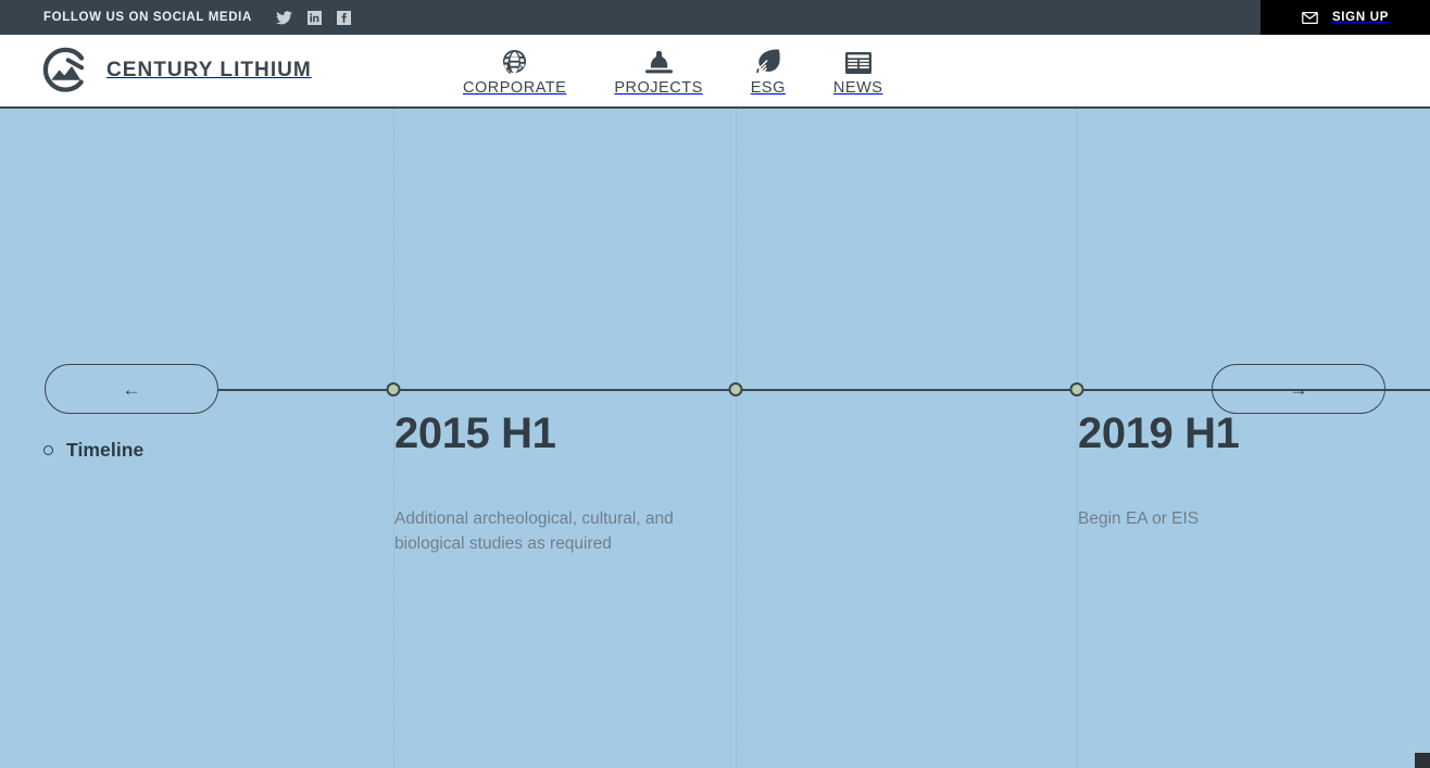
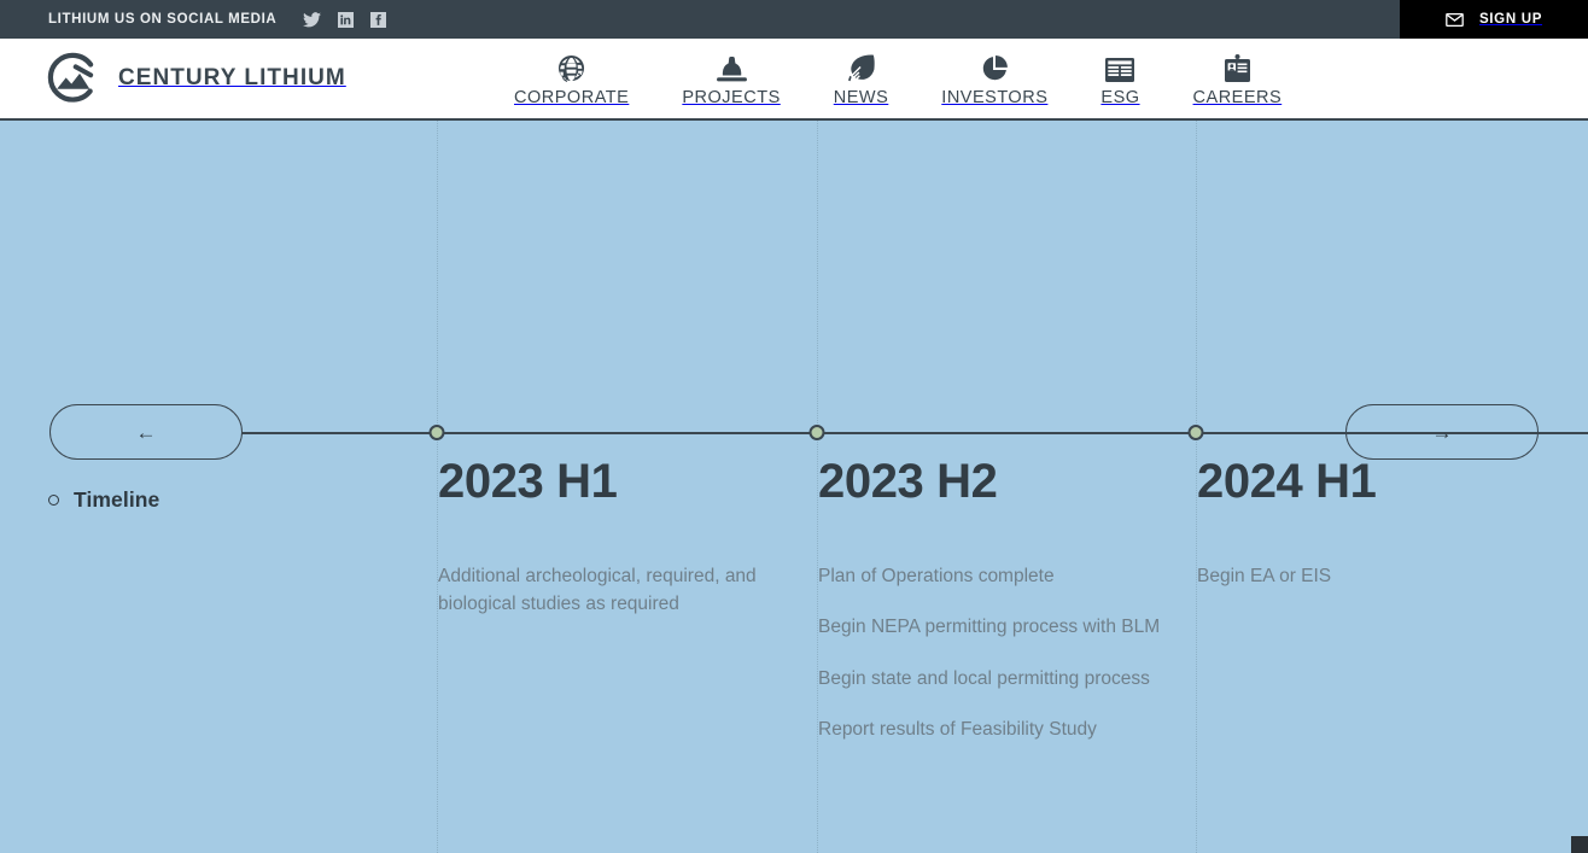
- FOLLOW US ON SOCIAL MEDIA
+ LITHIUM US ON SOCIAL MEDIA
  SIGN UP
  CENTURY LITHIUM
  CORPORATE
  PROJECTS
- ESG
+ NEWS
+ INVESTORS
- NEWS
+ ESG
+ CAREERS
  ←
  →
  Timeline
- 2015 H1
+ 2023 H1
- Additional archeological, cultural, and biological studies as required
+ Additional archeological, required, and biological studies as required
+ 2023 H2
+ Plan of Operations complete
+ Begin NEPA permitting process with BLM
+ Begin state and local permitting process
+ Report results of Feasibility Study
- 2019 H1
+ 2024 H1
  Begin EA or EIS
